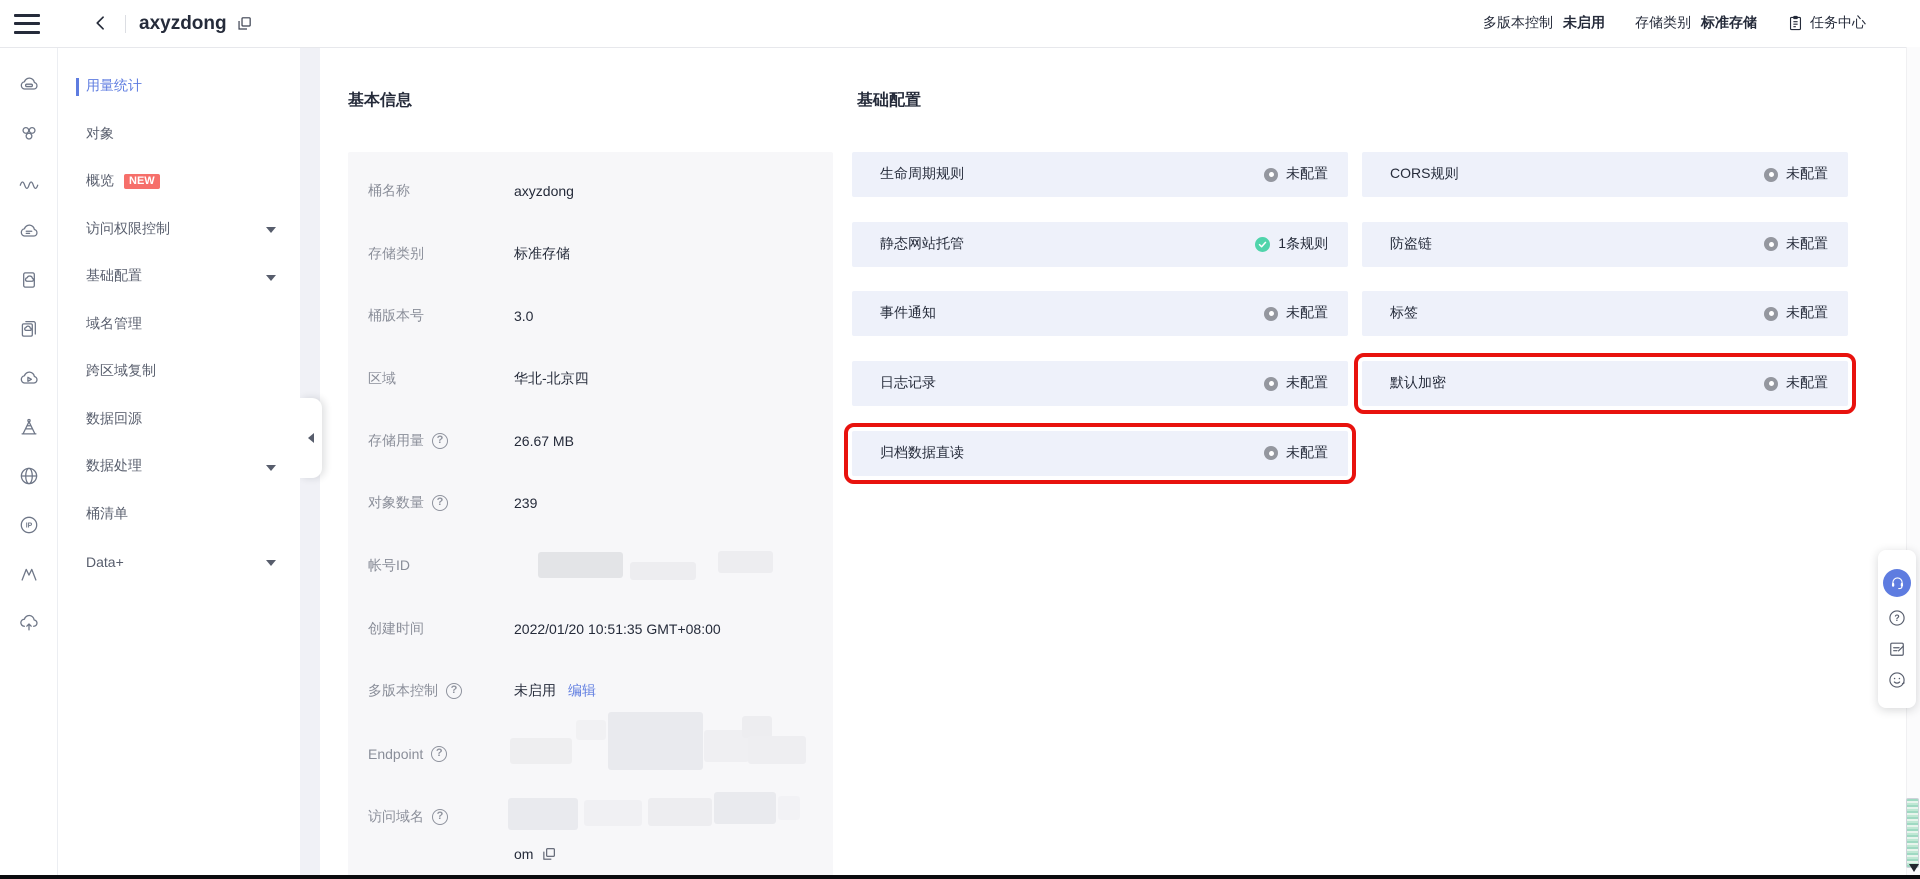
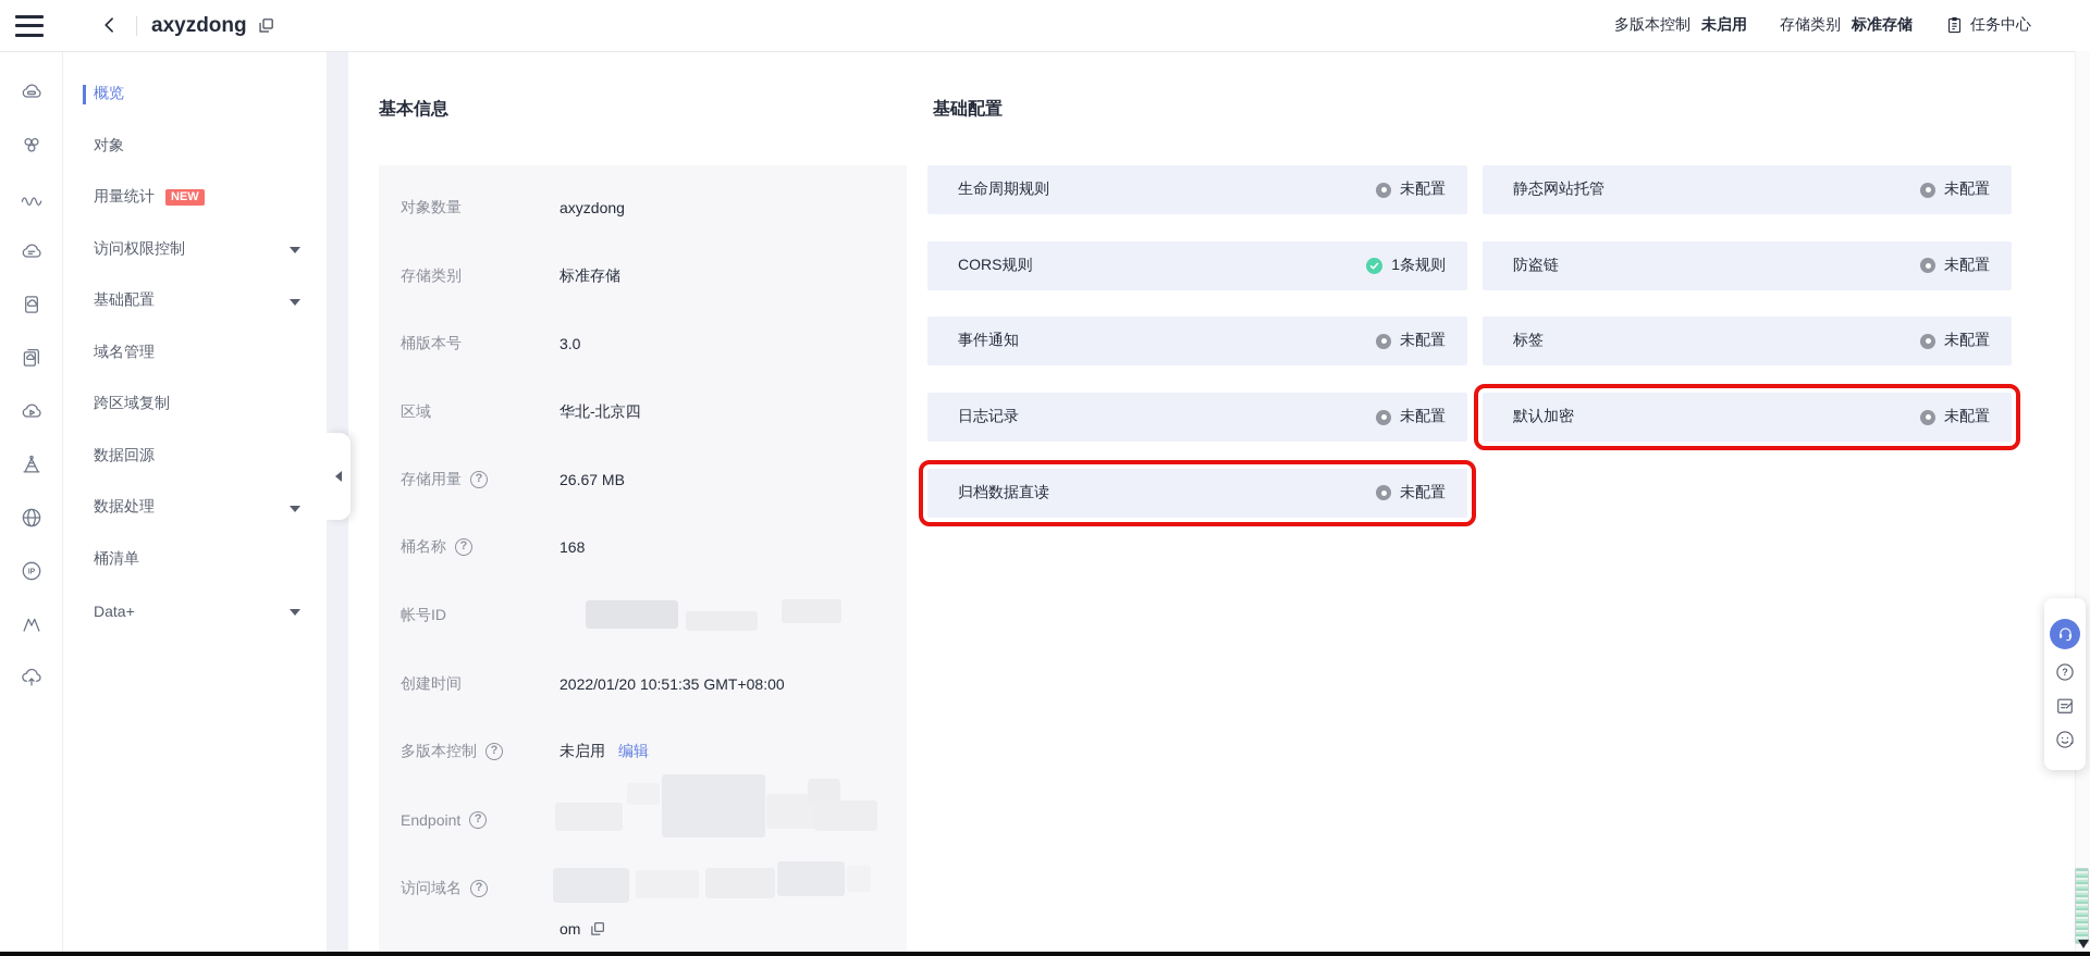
  axyzdong
  多版本控制
  未启用
  存储类别
  标准存储
  任务中心
- 用量统计
+ 概览
  对象
- 概览
+ 用量统计
  NEW
  访问权限控制
  基础配置
  域名管理
  跨区域复制
  数据回源
  数据处理
  桶清单
  Data+
  基本信息
  基础配置
- 桶名称
+ 对象数量
  axyzdong
  存储类别
  标准存储
  桶版本号
  3.0
  区域
  华北-北京四
  存储用量
  ?
  26.67 MB
- 对象数量
+ 桶名称
  ?
- 239
+ 168
  帐号ID
  创建时间
  2022/01/20 10:51:35 GMT+08:00
  多版本控制
  ?
  未启用
  编辑
  Endpoint
  ?
  访问域名
  ?
  om
  生命周期规则
  未配置
- 静态网站托管
+ CORS规则
  1条规则
  事件通知
  未配置
  日志记录
  未配置
  归档数据直读
  未配置
- CORS规则
+ 静态网站托管
  未配置
  防盗链
  未配置
  标签
  未配置
  默认加密
  未配置
  ?
